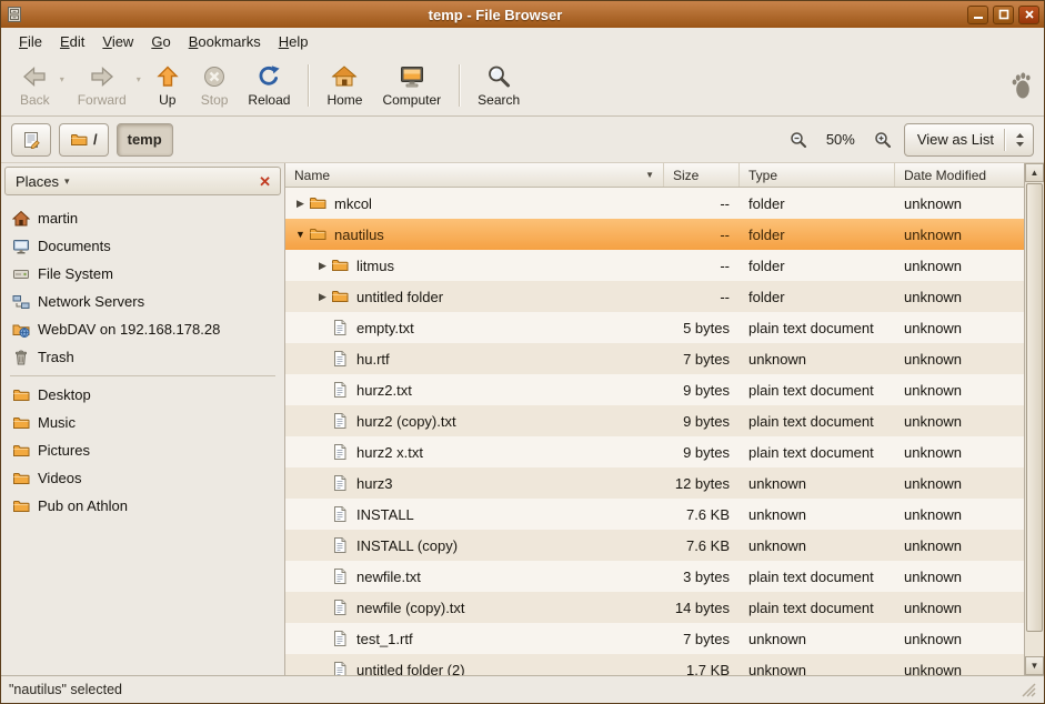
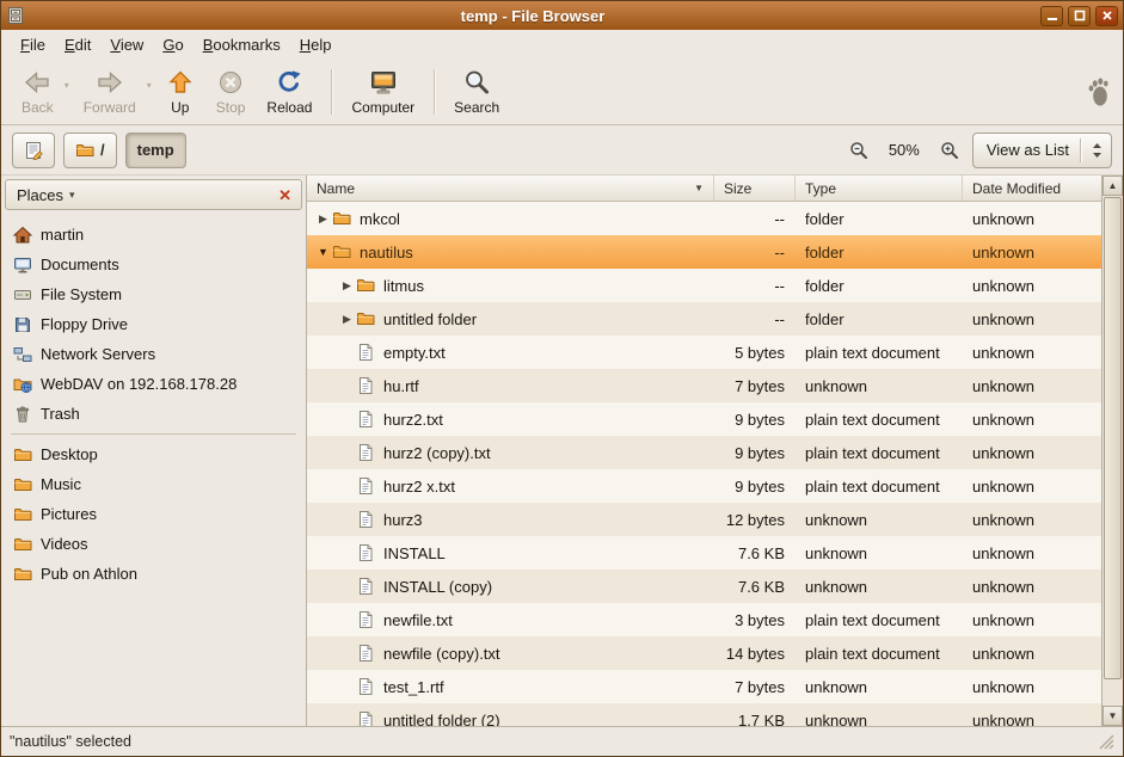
  temp - File Browser
  File
  Edit
  View
  Go
  Bookmarks
  Help
  Back
  ▾
  Forward
  ▾
  Up
  Stop
  Reload
- Home
  Computer
  Search
  /
  temp
  50%
  View as List
  Places
  ▾
  ✕
  martin
  Documents
  File System
+ Floppy Drive
  Network Servers
  WebDAV on 192.168.178.28
  Trash
  Desktop
  Music
  Pictures
  Videos
  Pub on Athlon
  Name
  ▼
  Size
  Type
  Date Modified
  ▶
  mkcol
  --
  folder
  unknown
  ▼
  nautilus
  --
  folder
  unknown
  ▶
  litmus
  --
  folder
  unknown
  ▶
  untitled folder
  --
  folder
  unknown
  empty.txt
  5 bytes
  plain text document
  unknown
  hu.rtf
  7 bytes
  unknown
  unknown
  hurz2.txt
  9 bytes
  plain text document
  unknown
  hurz2 (copy).txt
  9 bytes
  plain text document
  unknown
  hurz2 x.txt
  9 bytes
  plain text document
  unknown
  hurz3
  12 bytes
  unknown
  unknown
  INSTALL
  7.6 KB
  unknown
  unknown
  INSTALL (copy)
  7.6 KB
  unknown
  unknown
  newfile.txt
  3 bytes
  plain text document
  unknown
  newfile (copy).txt
  14 bytes
  plain text document
  unknown
  test_1.rtf
  7 bytes
  unknown
  unknown
  untitled folder (2)
  1.7 KB
  unknown
  unknown
  ▲
  ▼
  "nautilus" selected
